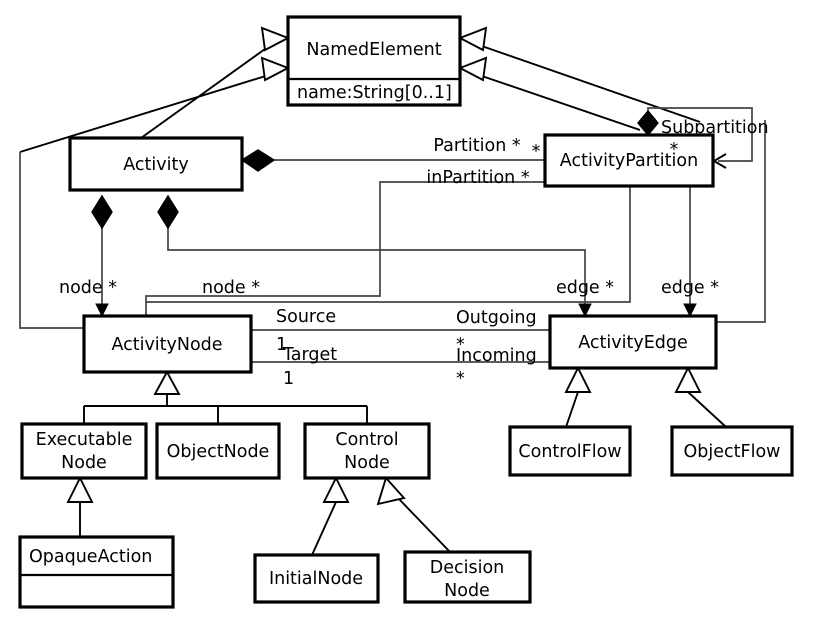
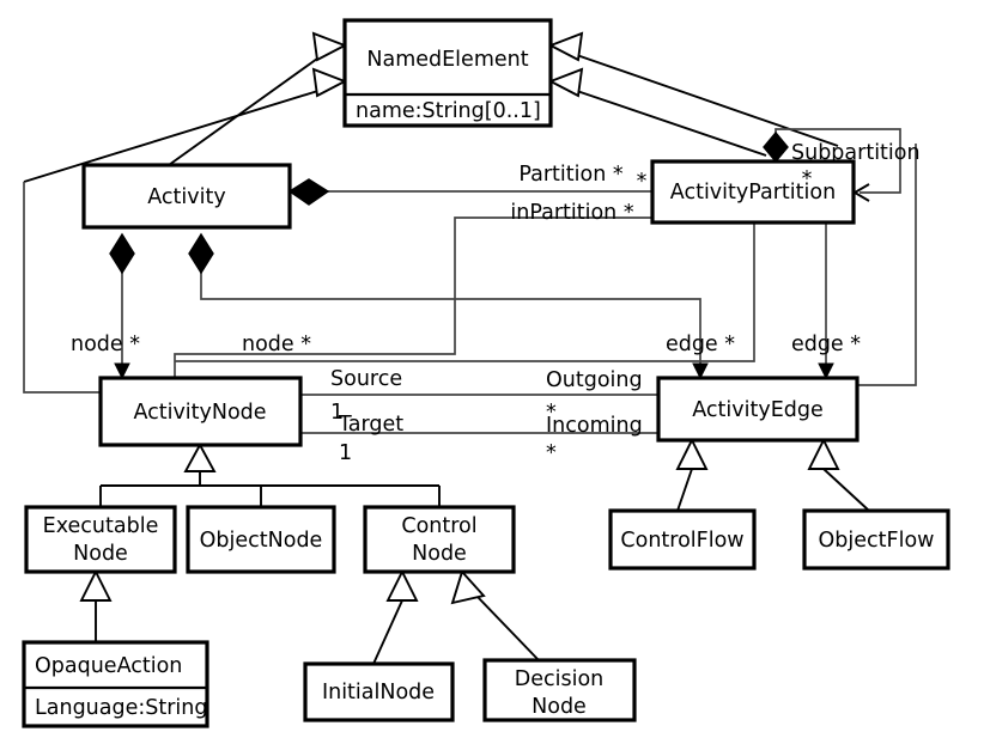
  NamedElement
  name:String[0..1]
  Activity
  ActivityPartition
  ActivityNode
  ActivityEdge
  Executable
  Node
  ObjectNode
  Control
  Node
  ControlFlow
  ObjectFlow
  OpaqueAction
+ Language:String
  InitialNode
  Decision
  Node
  Partition *
  inPartition *
  Subpartition
  *
  *
  node *
  node *
  edge *
  edge *
  Source
  1
  Target
  1
  Outgoing
  *
  Incoming
  *
